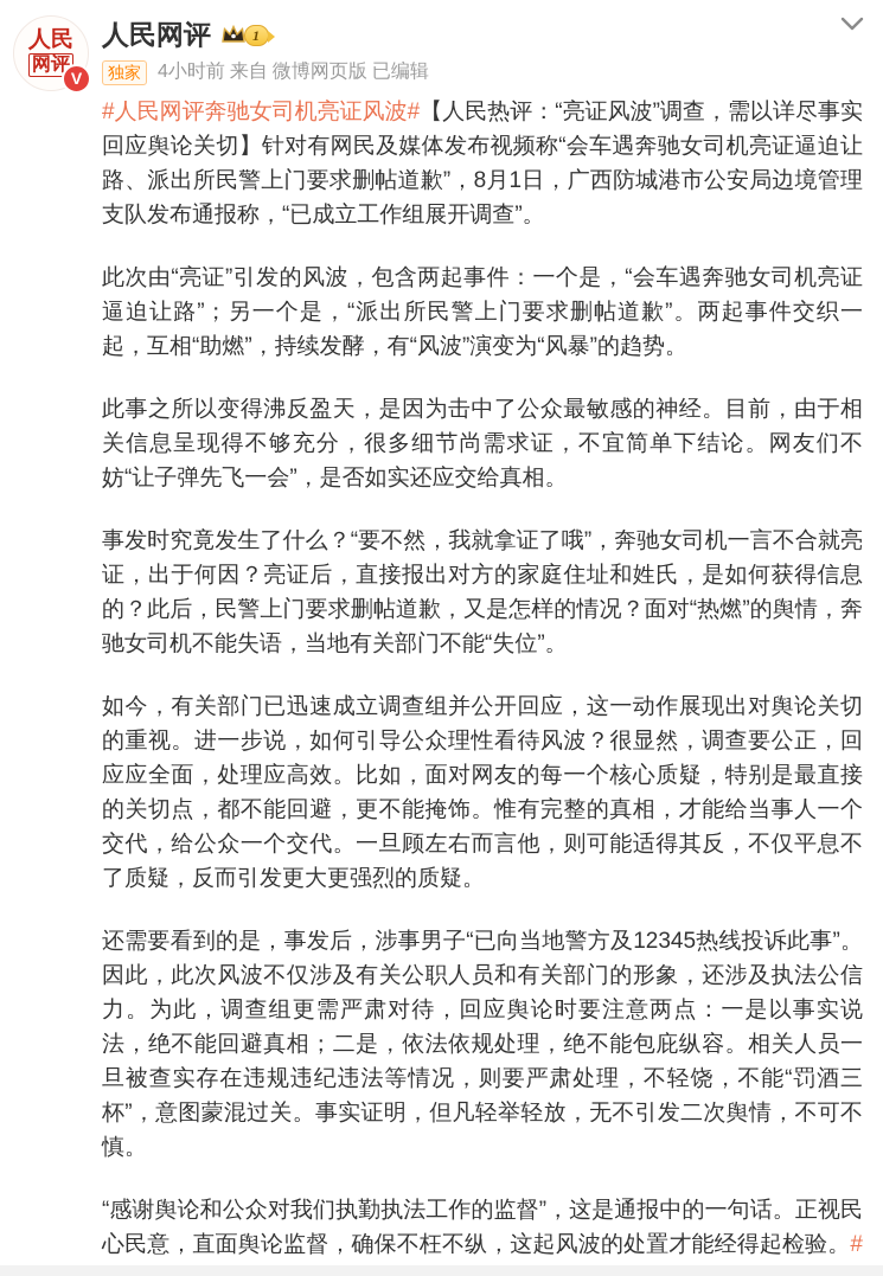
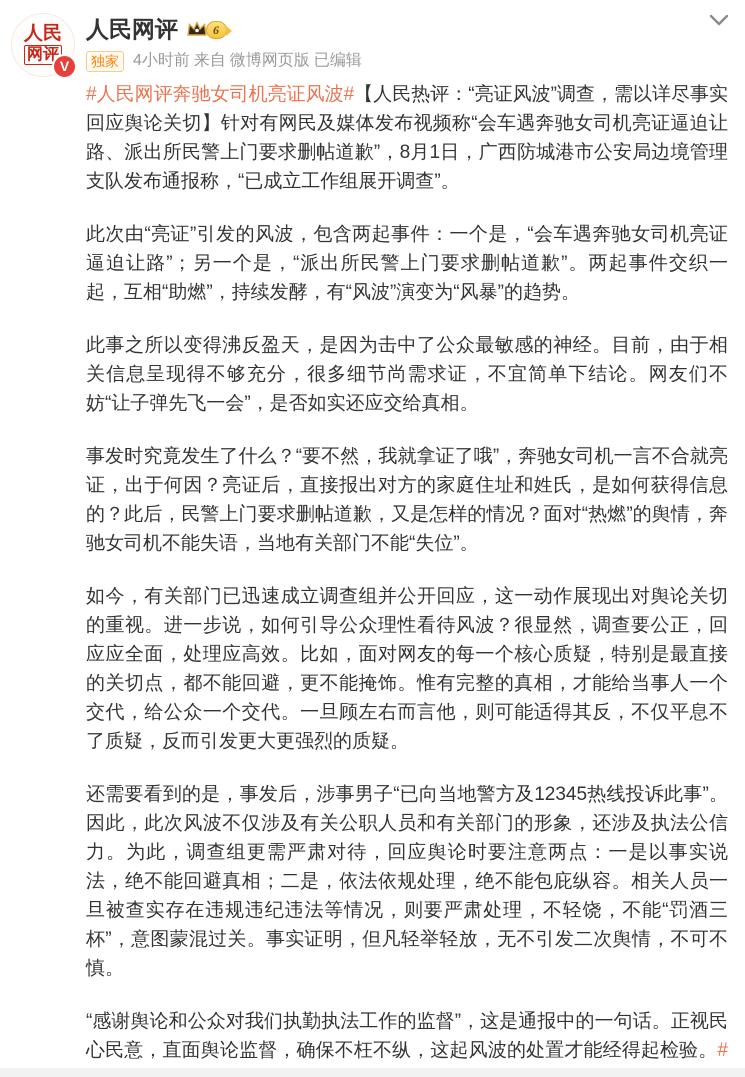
  人民
  网评
  V
  人民网评
- 1
+ 6
  独家
  4小时前
  来自
  微博网页版
  已编辑
  #人民网评奔驰女司机亮证风波#【人民热评：“亮证风波”调查，需以详尽事实回应舆论关切】针对有网民及媒体发布视频称“会车遇奔驰女司机亮证逼迫让路、派出所民警上门要求删帖道歉”，8月1日，广西防城港市公安局边境管理支队发布通报称，“已成立工作组展开调查”。
  此次由“亮证”引发的风波，包含两起事件：一个是，“会车遇奔驰女司机亮证逼迫让路”；另一个是，“派出所民警上门要求删帖道歉”。两起事件交织一起，互相“助燃”，持续发酵，有“风波”演变为“风暴”的趋势。
  此事之所以变得沸反盈天，是因为击中了公众最敏感的神经。目前，由于相关信息呈现得不够充分，很多细节尚需求证，不宜简单下结论。网友们不妨“让子弹先飞一会”，是否如实还应交给真相。
  事发时究竟发生了什么？“要不然，我就拿证了哦”，奔驰女司机一言不合就亮证，出于何因？亮证后，直接报出对方的家庭住址和姓氏，是如何获得信息的？此后，民警上门要求删帖道歉，又是怎样的情况？面对“热燃”的舆情，奔驰女司机不能失语，当地有关部门不能“失位”。
  如今，有关部门已迅速成立调查组并公开回应，这一动作展现出对舆论关切的重视。进一步说，如何引导公众理性看待风波？很显然，调查要公正，回应应全面，处理应高效。比如，面对网友的每一个核心质疑，特别是最直接的关切点，都不能回避，更不能掩饰。惟有完整的真相，才能给当事人一个交代，给公众一个交代。一旦顾左右而言他，则可能适得其反，不仅平息不了质疑，反而引发更大更强烈的质疑。
  还需要看到的是，事发后，涉事男子“已向当地警方及12345热线投诉此事”。因此，此次风波不仅涉及有关公职人员和有关部门的形象，还涉及执法公信力。为此，调查组更需严肃对待，回应舆论时要注意两点：一是以事实说法，绝不能回避真相；二是，依法依规处理，绝不能包庇纵容。相关人员一旦被查实存在违规违纪违法等情况，则要严肃处理，不轻饶，不能“罚酒三杯”，意图蒙混过关。事实证明，但凡轻举轻放，无不引发二次舆情，不可不慎。
